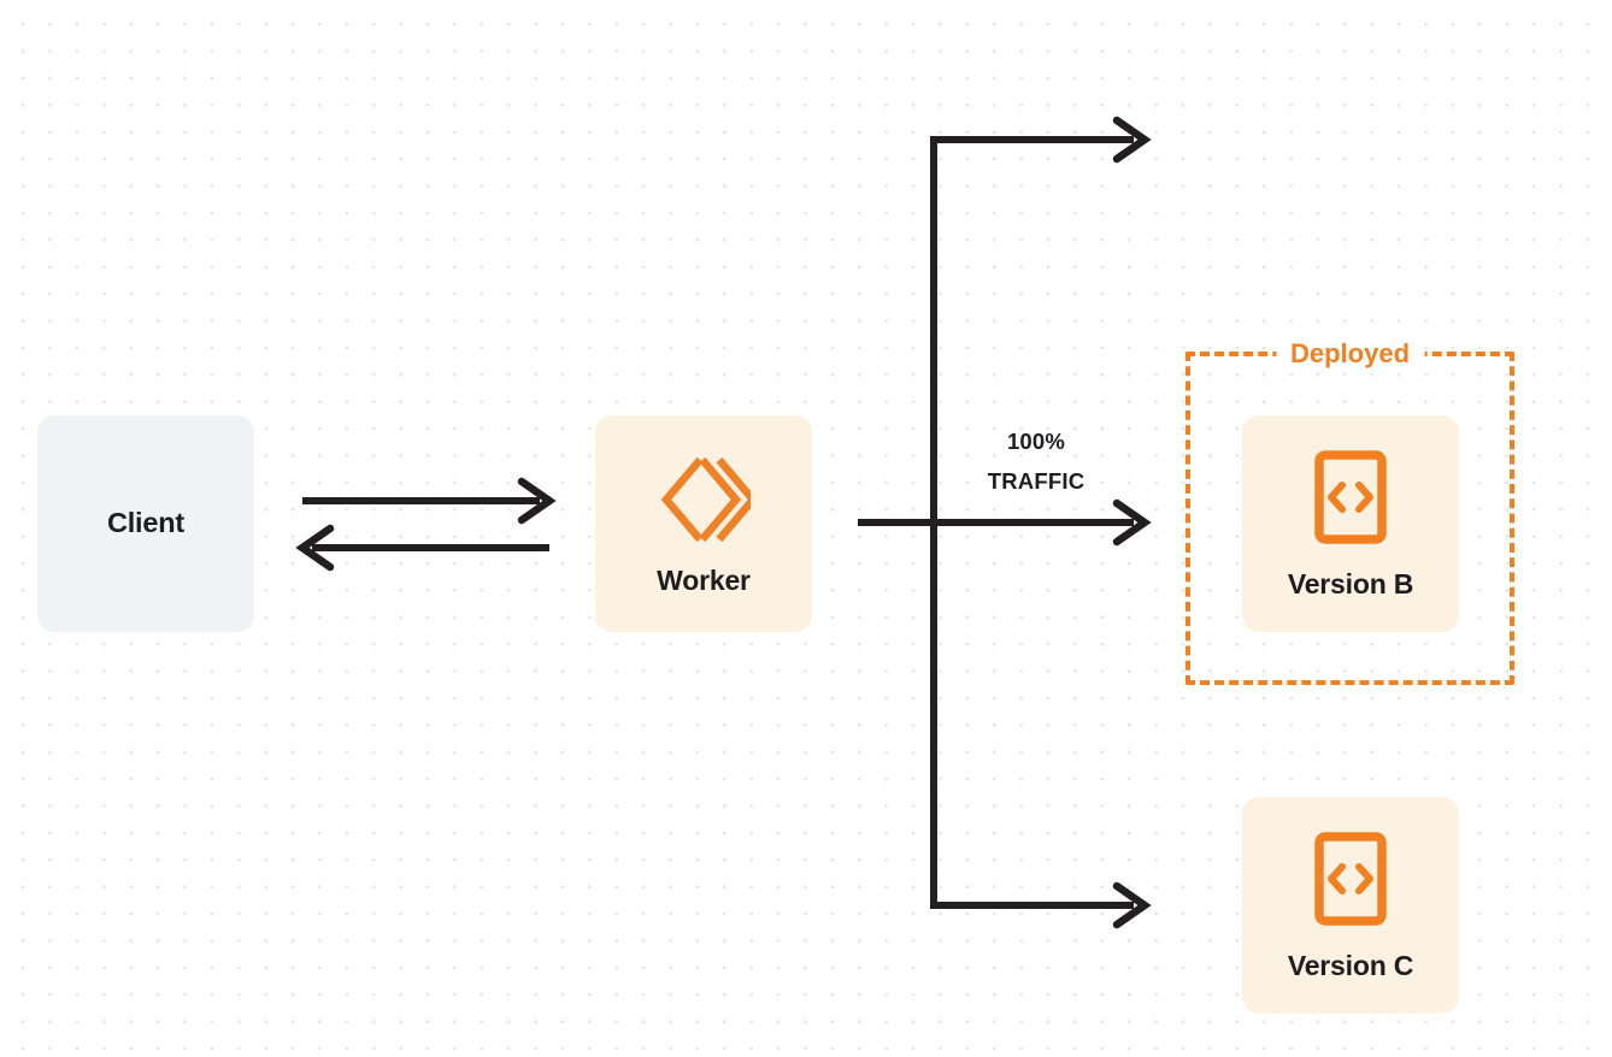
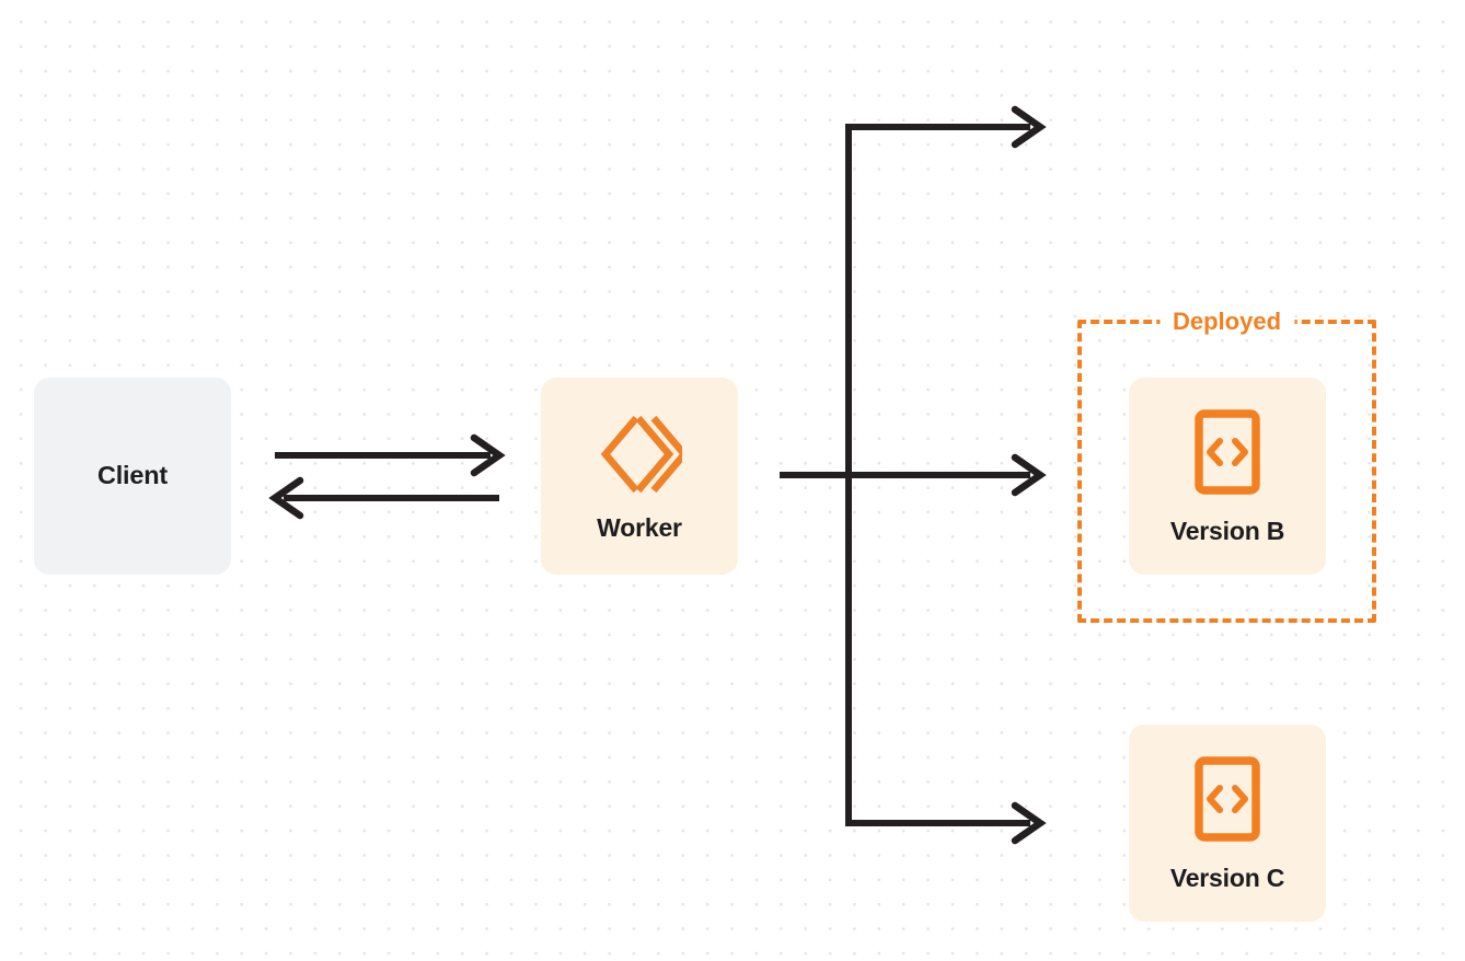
- 100%
- TRAFFIC
  Client
  Worker
  Deployed
  Version B
  Version C
